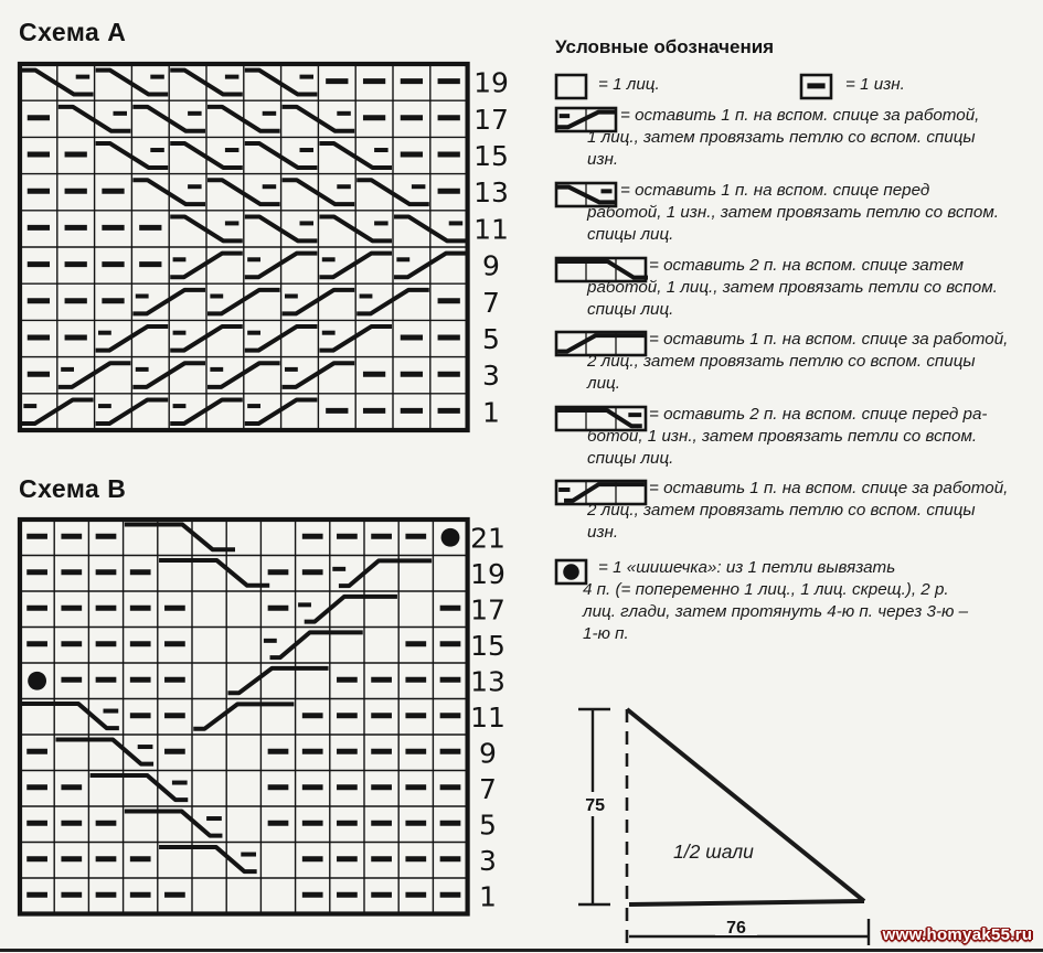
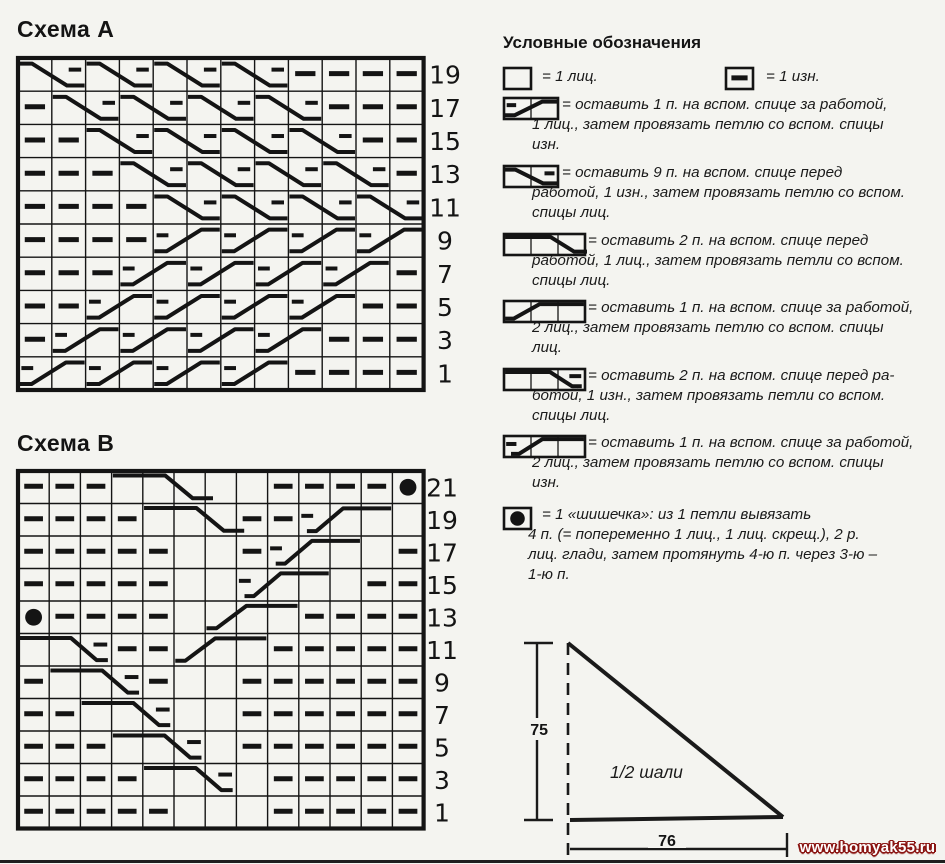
  Схема А
  19
  17
  15
  13
  11
  9
  7
  5
  3
  1
  Схема В
  21
  19
  17
  15
  13
  11
  9
  7
  5
  3
  1
  Условные обозначения
  = 1 лиц.
  = 1 изн.
  = оставить 1 п. на вспом. спице за работой,
  1 лиц., затем провязать петлю со вспом. спицы
  изн.
- = оставить 1 п. на вспом. спице перед
+ = оставить 9 п. на вспом. спице перед
  работой, 1 изн., затем провязать петлю со вспом.
  спицы лиц.
- = оставить 2 п. на вспом. спице затем
+ = оставить 2 п. на вспом. спице перед
  работой, 1 лиц., затем провязать петли со вспом.
  спицы лиц.
  = оставить 1 п. на вспом. спице за работой,
  2 лиц., затем провязать петлю со вспом. спицы
  лиц.
  = оставить 2 п. на вспом. спице перед ра-
  ботой, 1 изн., затем провязать петли со вспом.
  спицы лиц.
  = оставить 1 п. на вспом. спице за работой,
  2 лиц., затем провязать петлю со вспом. спицы
  изн.
  = 1 «шишечка»: из 1 петли вывязать
  4 п. (= попеременно 1 лиц., 1 лиц. скрещ.), 2 р.
  лиц. глади, затем протянуть 4-ю п. через 3-ю –
  1-ю п.
  75
  76
  1/2 шали
  www.homyak55.ru
